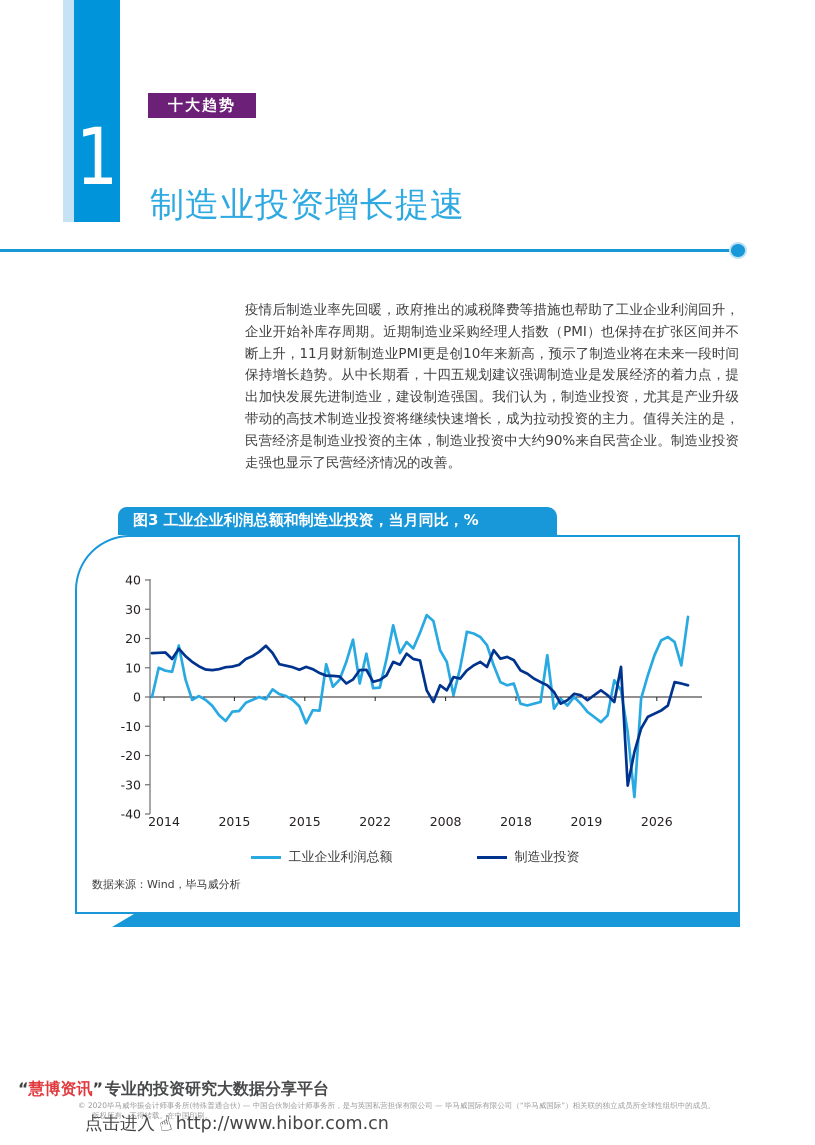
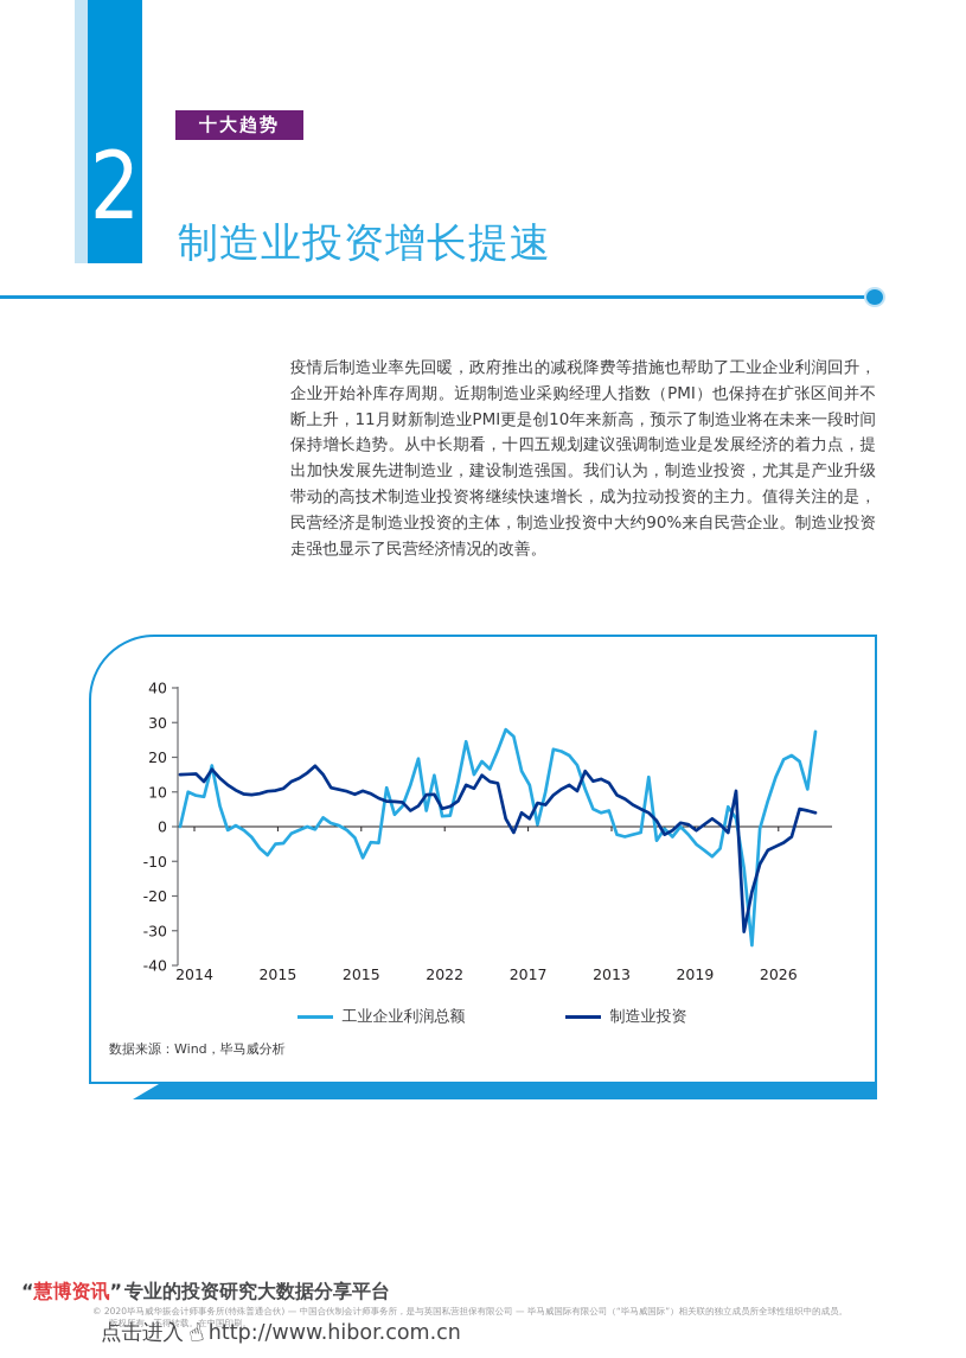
- 1
+ 2
  十大趋势
  制造业投资增长提速
  疫情后制造业率先回暖，政府推出的减税降费等措施也帮助了工业企业利润回升，企业开始补库存周期。近期制造业采购经理人指数（PMI）也保持在扩张区间并不断上升，11月财新制造业PMI更是创10年来新高，预示了制造业将在未来一段时间保持增长趋势。从中长期看，十四五规划建议强调制造业是发展经济的着力点，提出加快发展先进制造业，建设制造强国。我们认为，制造业投资，尤其是产业升级带动的高技术制造业投资将继续快速增长，成为拉动投资的主力。值得关注的是，民营经济是制造业投资的主体，制造业投资中大约90%来自民营企业。制造业投资走强也显示了民营经济情况的改善。
- 图3 工业企业利润总额和制造业投资，当月同比，%
  40
  30
  20
  10
  0
  -10
  -20
  -30
  -40
  2014
  2015
  2015
  2022
- 2008
+ 2017
- 2018
+ 2013
  2019
  2026
  工业企业利润总额
  制造业投资
  数据来源：Wind，毕马威分析
  “慧博资讯”专业的投资研究大数据分享平台
  © 2020毕马威华振会计师事务所(特殊普通合伙) — 中国合伙制会计师事务所，是与英国私营担保有限公司 — 毕马威国际有限公司（“毕马威国际”）相关联的独立成员所全球性组织中的成员。
  版权所有，不得转载。在中国印刷。
  点击进入
  http://www.hibor.com.cn
